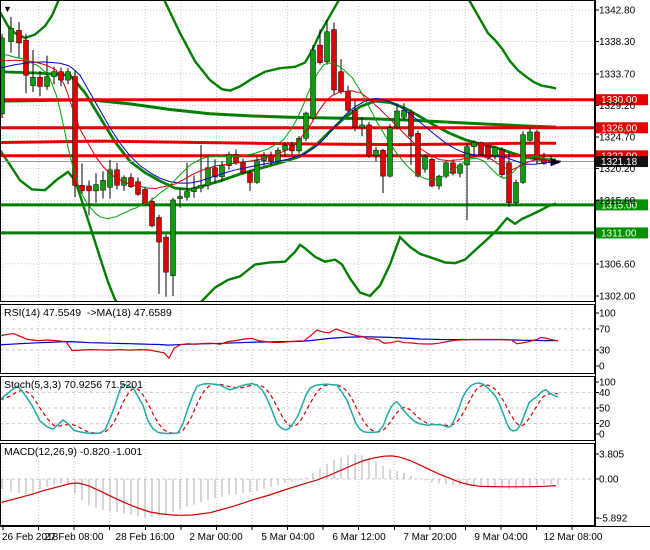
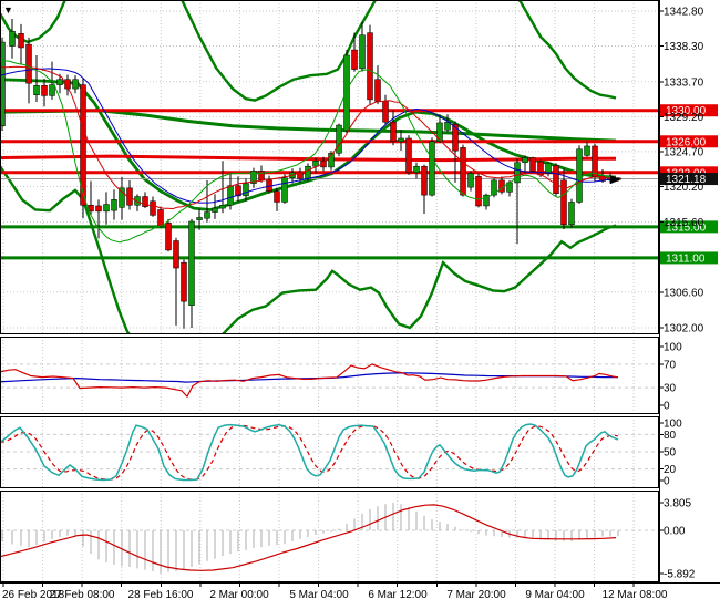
  100
  70
  30
  0
  100
- 40
+ 80
  50
  20
  0
  3.805
  0.00
  -5.892
  1330.00
  1326.00
  1315.00
  1311.00
  1321.18
  1342.80
  1338.30
  1333.70
  1329.20
  1324.70
  1320.20
  1315.60
  1306.60
  1302.00
  26 Feb 2018
  27 Feb 08:00
  28 Feb 16:00
  2 Mar 00:00
  5 Mar 04:00
  6 Mar 12:00
  7 Mar 20:00
  9 Mar 04:00
  12 Mar 08:00
  ▼
- RSI(14) 47.5549 ->MA(18) 47.6589
- Stoch(5,3,3) 70.9256 71.5201
- MACD(12,26,9) -0.820 -1.001
